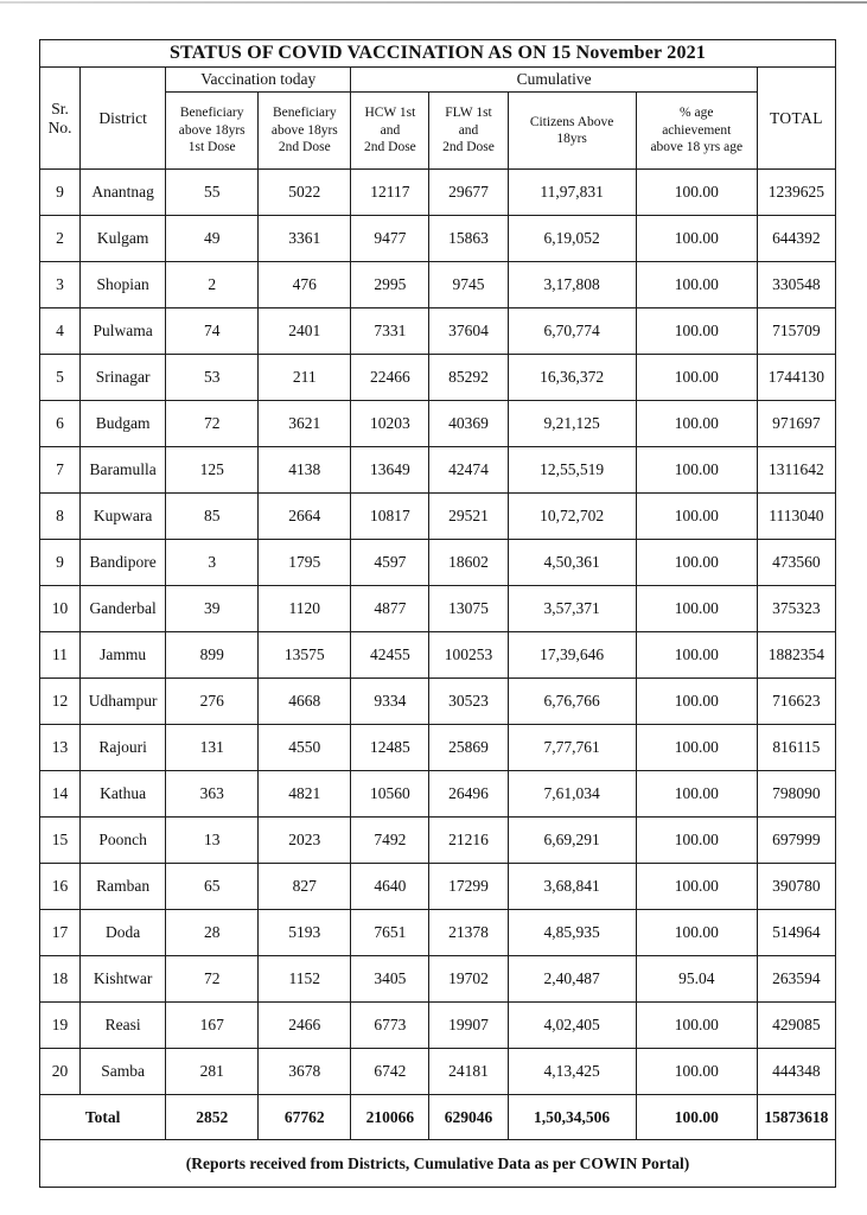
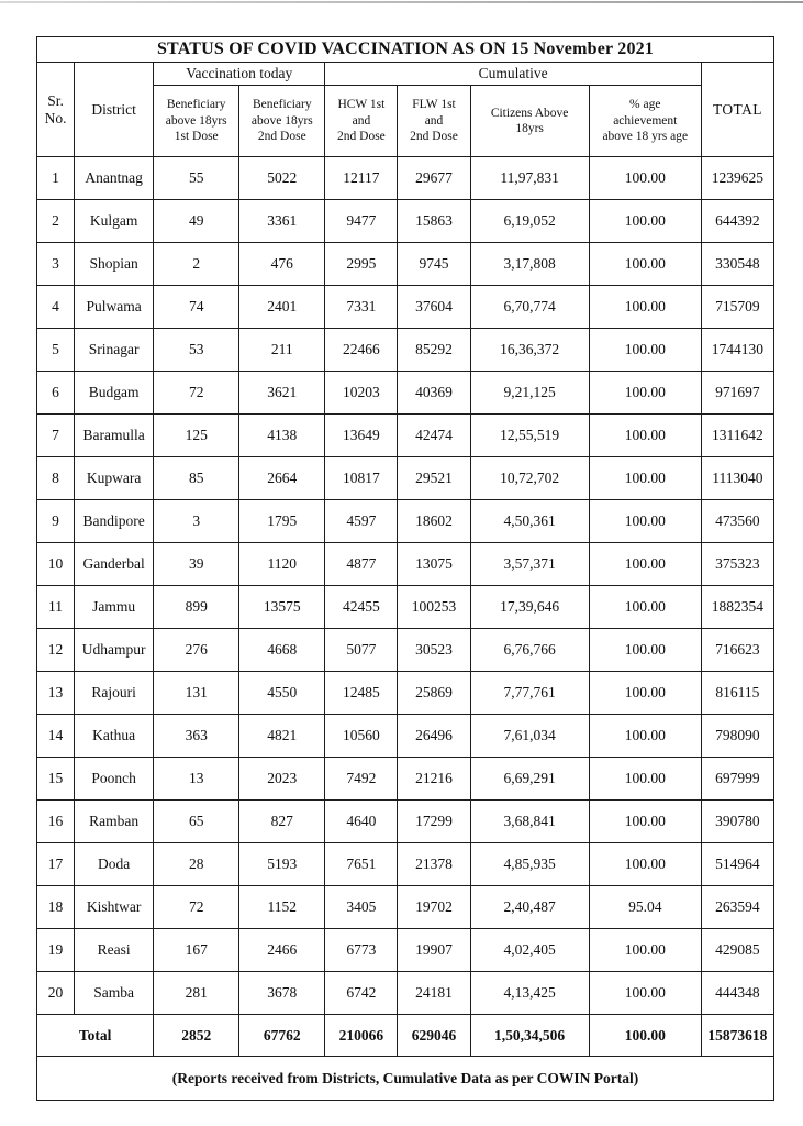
  STATUS OF COVID VACCINATION AS ON 15 November 2021
  Sr. No.	District	Vaccination today	Cumulative	TOTAL
  Beneficiary above 18yrs 1st Dose	Beneficiary above 18yrs 2nd Dose	HCW 1st and 2nd Dose	FLW 1st and 2nd Dose	Citizens Above 18yrs	% age achievement above 18 yrs age
- 9	Anantnag	55	5022	12117	29677	11,97,831	100.00	1239625
+ 1	Anantnag	55	5022	12117	29677	11,97,831	100.00	1239625
  2	Kulgam	49	3361	9477	15863	6,19,052	100.00	644392
  3	Shopian	2	476	2995	9745	3,17,808	100.00	330548
  4	Pulwama	74	2401	7331	37604	6,70,774	100.00	715709
  5	Srinagar	53	211	22466	85292	16,36,372	100.00	1744130
  6	Budgam	72	3621	10203	40369	9,21,125	100.00	971697
  7	Baramulla	125	4138	13649	42474	12,55,519	100.00	1311642
  8	Kupwara	85	2664	10817	29521	10,72,702	100.00	1113040
  9	Bandipore	3	1795	4597	18602	4,50,361	100.00	473560
  10	Ganderbal	39	1120	4877	13075	3,57,371	100.00	375323
  11	Jammu	899	13575	42455	100253	17,39,646	100.00	1882354
- 12	Udhampur	276	4668	9334	30523	6,76,766	100.00	716623
+ 12	Udhampur	276	4668	5077	30523	6,76,766	100.00	716623
  13	Rajouri	131	4550	12485	25869	7,77,761	100.00	816115
  14	Kathua	363	4821	10560	26496	7,61,034	100.00	798090
  15	Poonch	13	2023	7492	21216	6,69,291	100.00	697999
  16	Ramban	65	827	4640	17299	3,68,841	100.00	390780
  17	Doda	28	5193	7651	21378	4,85,935	100.00	514964
  18	Kishtwar	72	1152	3405	19702	2,40,487	95.04	263594
  19	Reasi	167	2466	6773	19907	4,02,405	100.00	429085
  20	Samba	281	3678	6742	24181	4,13,425	100.00	444348
  Total	2852	67762	210066	629046	1,50,34,506	100.00	15873618
  (Reports received from Districts, Cumulative Data as per COWIN Portal)
